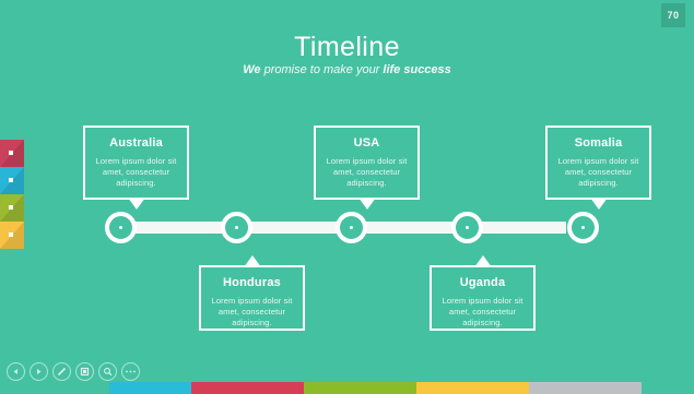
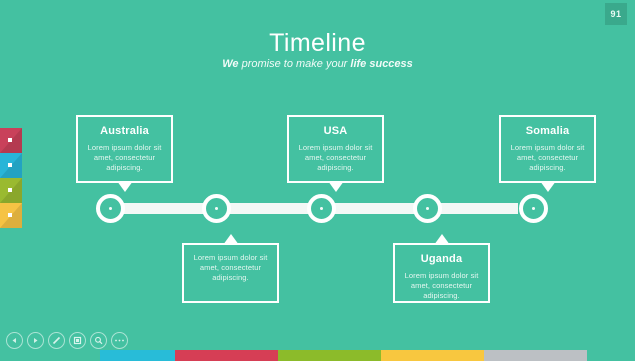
- 70
+ 91
  Timeline
  We promise to make your life success
  Australia
  Lorem ipsum dolor sit amet, consectetur adipiscing.
  USA
  Lorem ipsum dolor sit amet, consectetur adipiscing.
  Somalia
  Lorem ipsum dolor sit amet, consectetur adipiscing.
- Honduras
  Lorem ipsum dolor sit amet, consectetur adipiscing.
  Uganda
  Lorem ipsum dolor sit amet, consectetur adipiscing.
